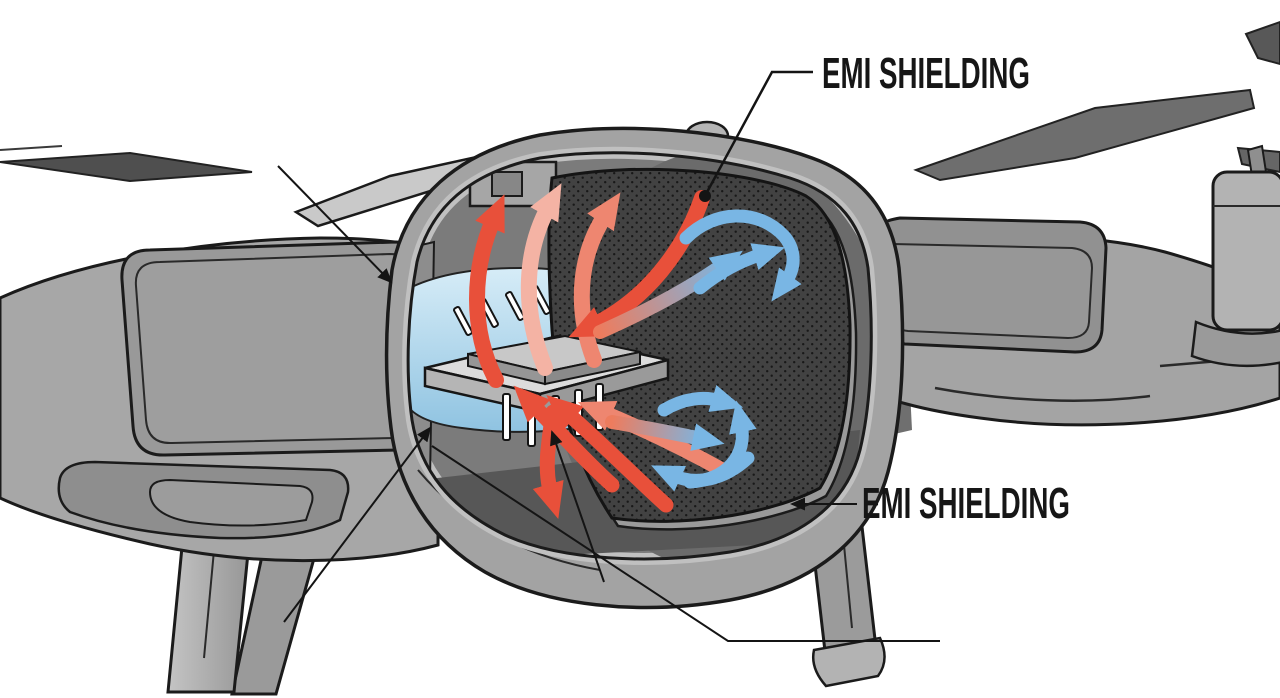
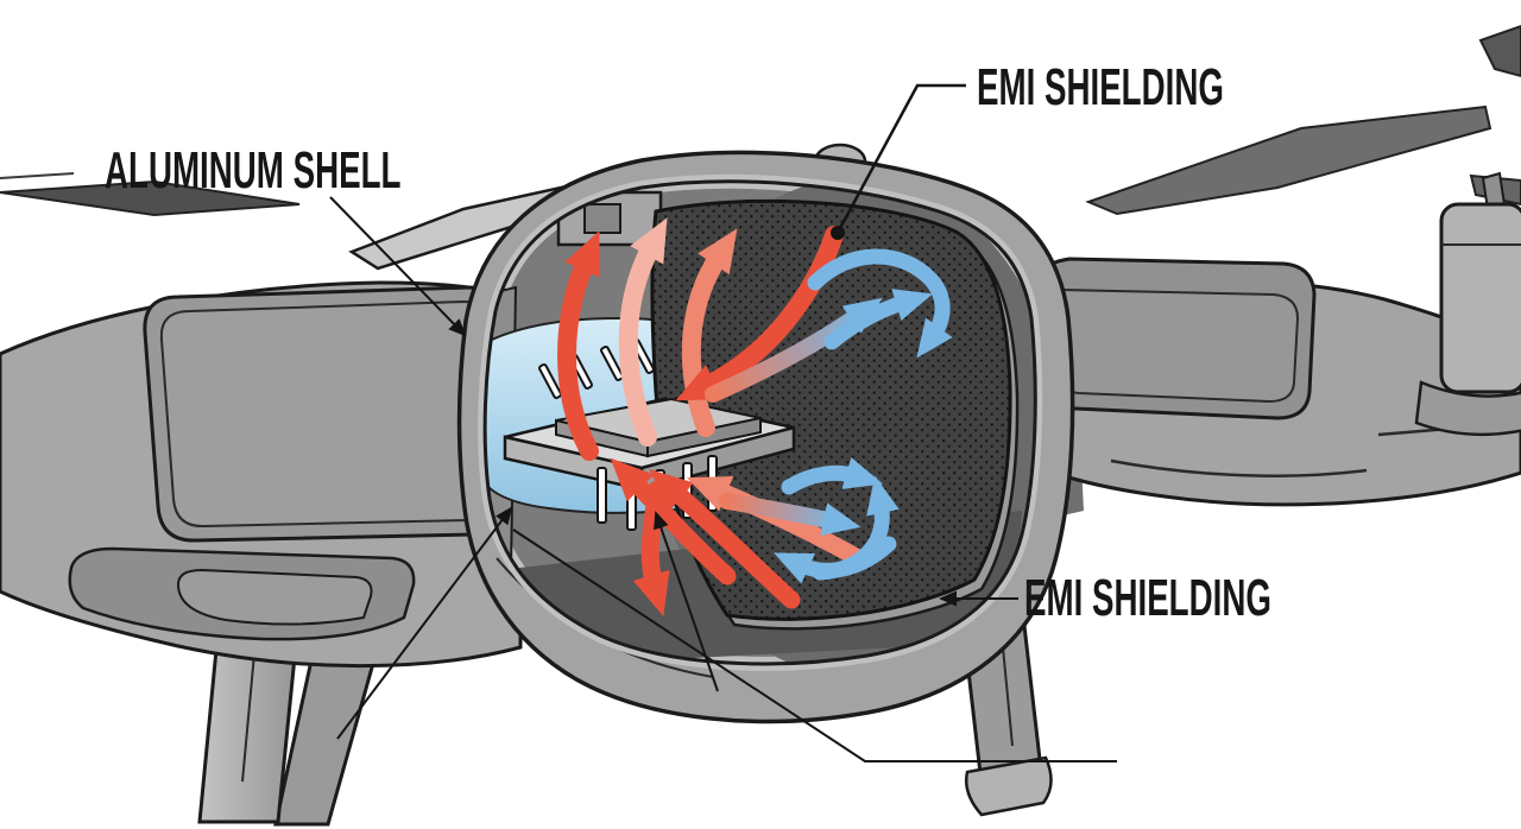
  EMI SHIELDING
+ ALUMINUM SHELL
  EMI SHIELDING
